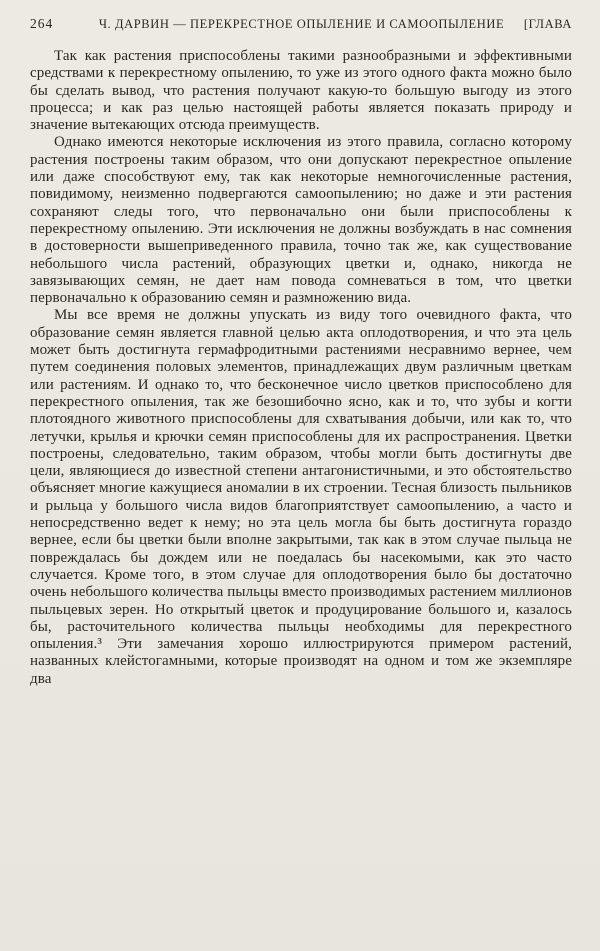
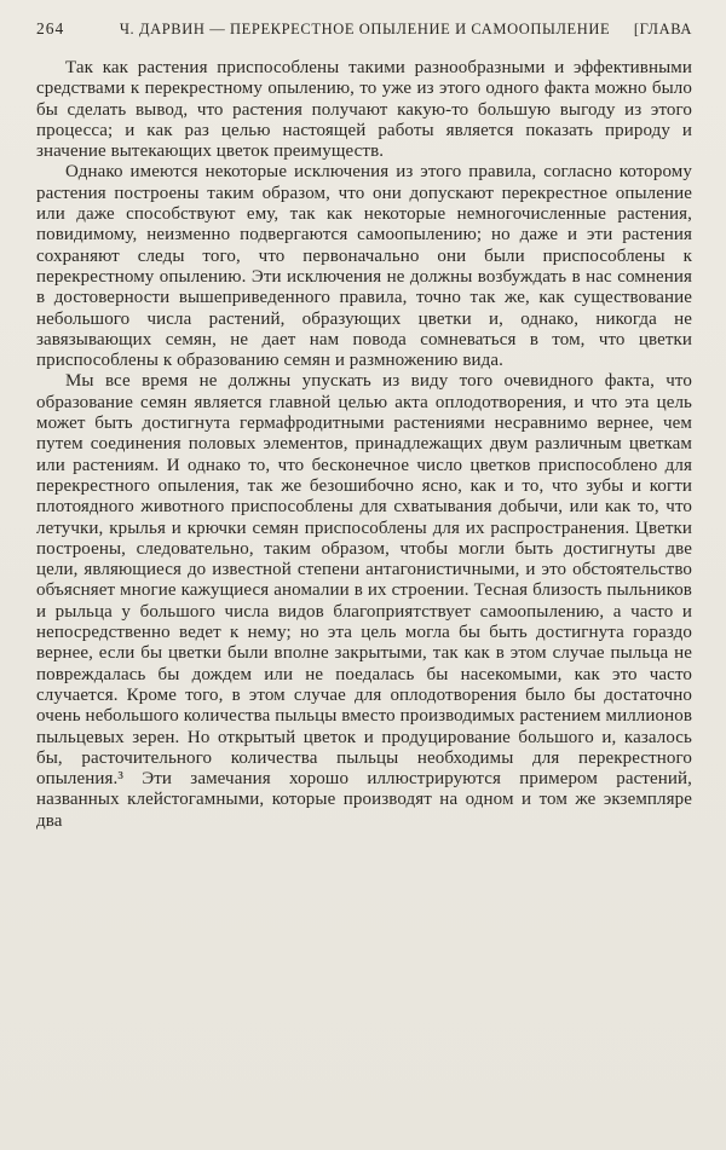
  264
  Ч. ДАРВИН — ПЕРЕКРЕСТНОЕ ОПЫЛЕНИЕ И САМООПЫЛЕНИЕ
  [ГЛАВА
- Так как растения приспособлены такими разнообразными и эффективными средствами к перекрестному опылению, то уже из этого одного факта можно было бы сделать вывод, что растения получают какую-то большую выгоду из этого процесса; и как раз целью настоящей работы является показать природу и значение вытекающих отсюда преимуществ.
+ Так как растения приспособлены такими разнообразными и эффективными средствами к перекрестному опылению, то уже из этого одного факта можно было бы сделать вывод, что растения получают какую-то большую выгоду из этого процесса; и как раз целью настоящей работы является показать природу и значение вытекающих цветок преимуществ.
- Однако имеются некоторые исключения из этого правила, согласно которому растения построены таким образом, что они допускают перекрестное опыление или даже способствуют ему, так как некоторые немногочисленные растения, повидимому, неизменно подвергаются самоопылению; но даже и эти растения сохраняют следы того, что первоначально они были приспособлены к перекрестному опылению. Эти исключения не должны возбуждать в нас сомнения в достоверности вышеприведенного правила, точно так же, как существование небольшого числа растений, образующих цветки и, однако, никогда не завязывающих семян, не дает нам повода сомневаться в том, что цветки первоначально к образованию семян и размножению вида.
+ Однако имеются некоторые исключения из этого правила, согласно которому растения построены таким образом, что они допускают перекрестное опыление или даже способствуют ему, так как некоторые немногочисленные растения, повидимому, неизменно подвергаются самоопылению; но даже и эти растения сохраняют следы того, что первоначально они были приспособлены к перекрестному опылению. Эти исключения не должны возбуждать в нас сомнения в достоверности вышеприведенного правила, точно так же, как существование небольшого числа растений, образующих цветки и, однако, никогда не завязывающих семян, не дает нам повода сомневаться в том, что цветки приспособлены к образованию семян и размножению вида.
  Мы все время не должны упускать из виду того очевидного факта, что образование семян является главной целью акта оплодотворения, и что эта цель может быть достигнута гермафродитными растениями несравнимо вернее, чем путем соединения половых элементов, принадлежащих двум различным цветкам или растениям. И однако то, что бесконечное число цветков приспособлено для перекрестного опыления, так же безошибочно ясно, как и то, что зубы и когти плотоядного животного приспособлены для схватывания добычи, или как то, что летучки, крылья и крючки семян приспособлены для их распространения. Цветки построены, следовательно, таким образом, чтобы могли быть достигнуты две цели, являющиеся до известной степени антагонистичными, и это обстоятельство объясняет многие кажущиеся аномалии в их строении. Тесная близость пыльников и рыльца у большого числа видов благоприятствует самоопылению, а часто и непосредственно ведет к нему; но эта цель могла бы быть достигнута гораздо вернее, если бы цветки были вполне закрытыми, так как в этом случае пыльца не повреждалась бы дождем или не поедалась бы насекомыми, как это часто случается. Кроме того, в этом случае для оплодотворения было бы достаточно очень небольшого количества пыльцы вместо производимых растением миллионов пыльцевых зерен. Но открытый цветок и продуцирование большого и, казалось бы, расточительного количества пыльцы необходимы для перекрестного опыления.³ Эти замечания хорошо иллюстрируются примером растений, названных клейстогамными, которые производят на одном и том же экземпляре два
